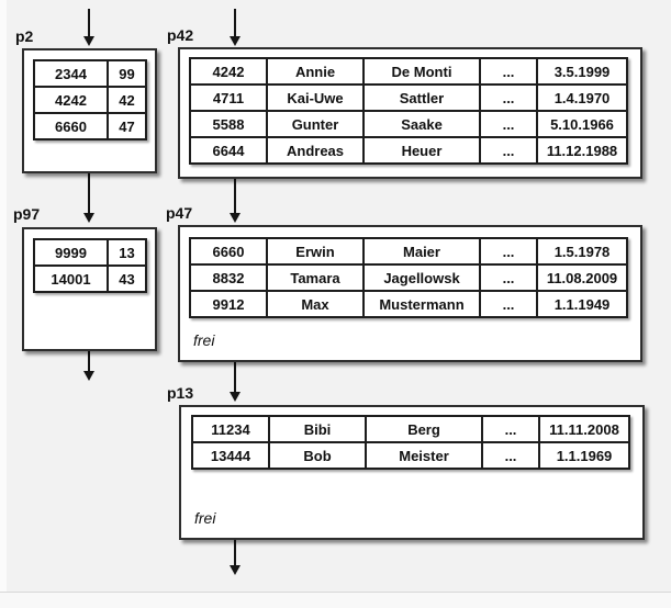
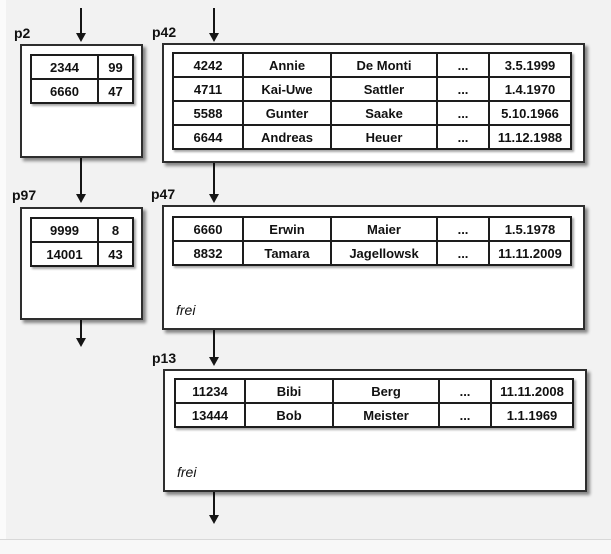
  p2
  p42
  p97
  p47
  p13
  2344	99
- 4242	42
  6660	47
  4242	Annie	De Monti	...	3.5.1999
  4711	Kai-Uwe	Sattler	...	1.4.1970
  5588	Gunter	Saake	...	5.10.1966
  6644	Andreas	Heuer	...	11.12.1988
- 9999	13
+ 9999	8
  14001	43
  6660	Erwin	Maier	...	1.5.1978
- 8832	Tamara	Jagellowsk	...	11.08.2009
+ 8832	Tamara	Jagellowsk	...	11.11.2009
- 9912	Max	Mustermann	...	1.1.1949
  frei
  11234	Bibi	Berg	...	11.11.2008
  13444	Bob	Meister	...	1.1.1969
  frei
